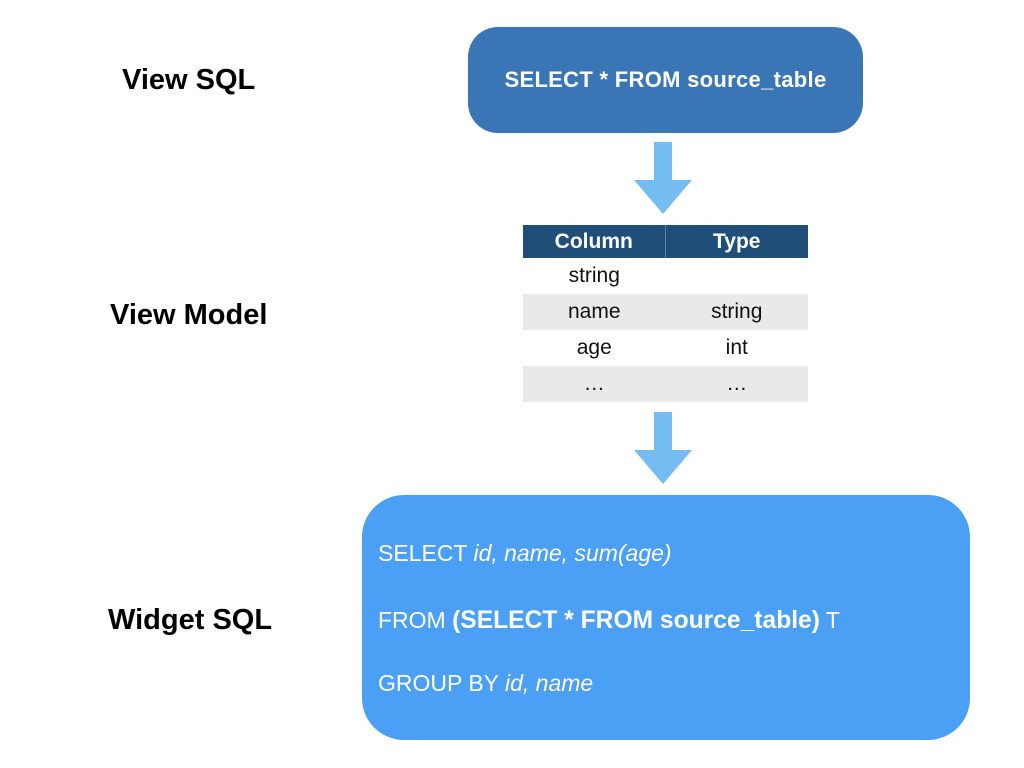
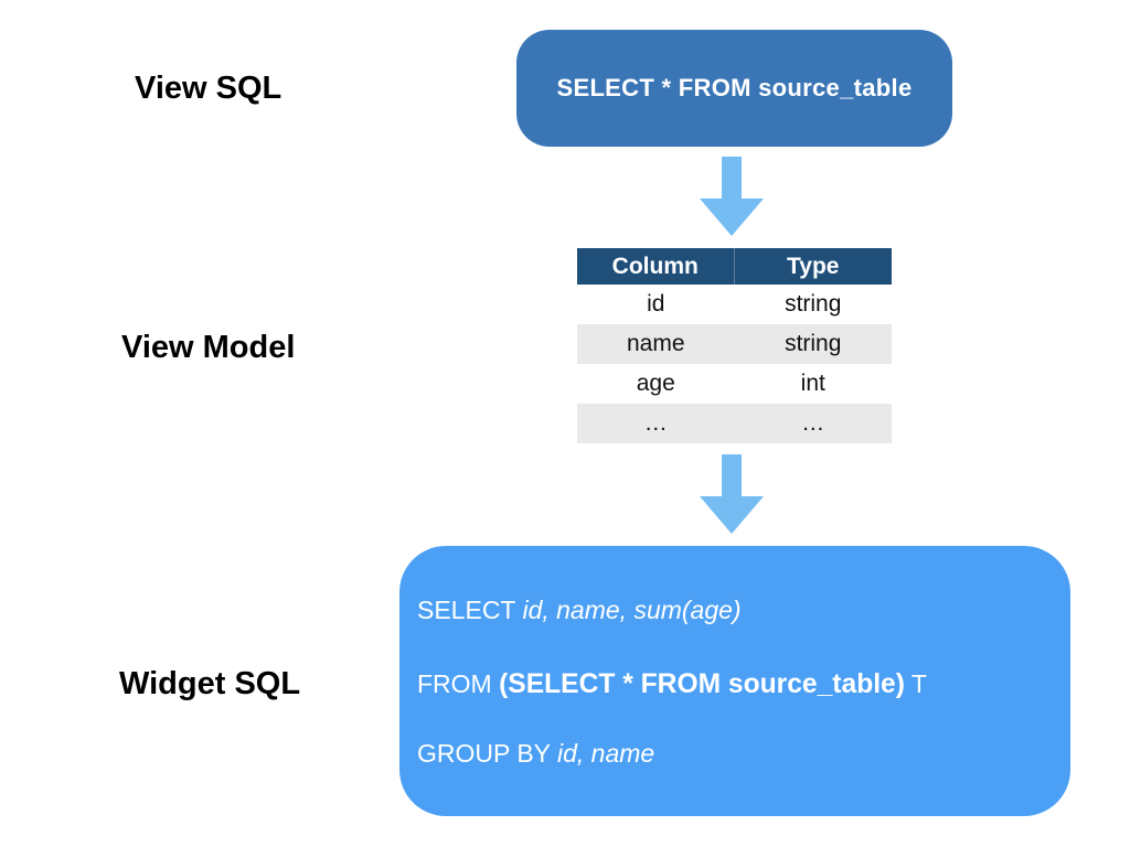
  View SQL
  View Model
  Widget SQL
  SELECT * FROM source_table
  Column
  Type
+ id
  string
  name
  string
  age
  int
  …
  …
  SELECT id, name, sum(age)
  FROM (SELECT * FROM source_table) T
  GROUP BY id, name
